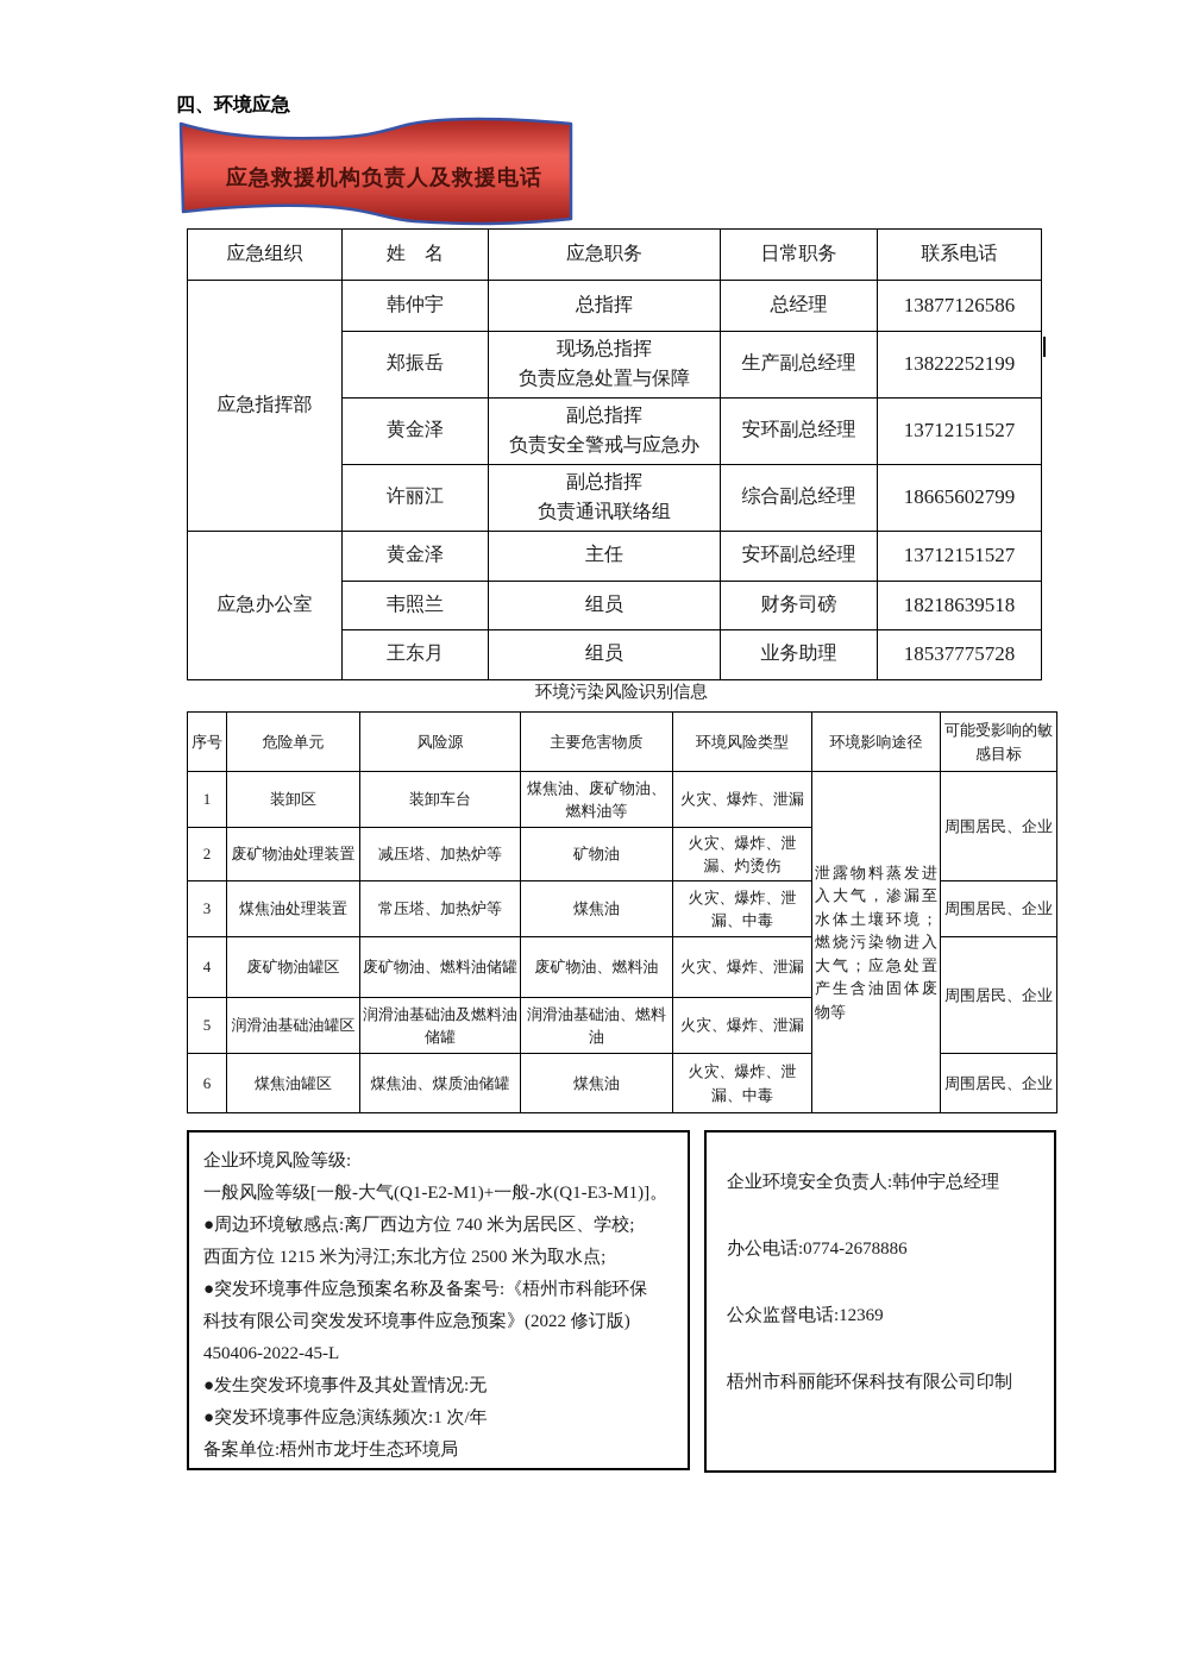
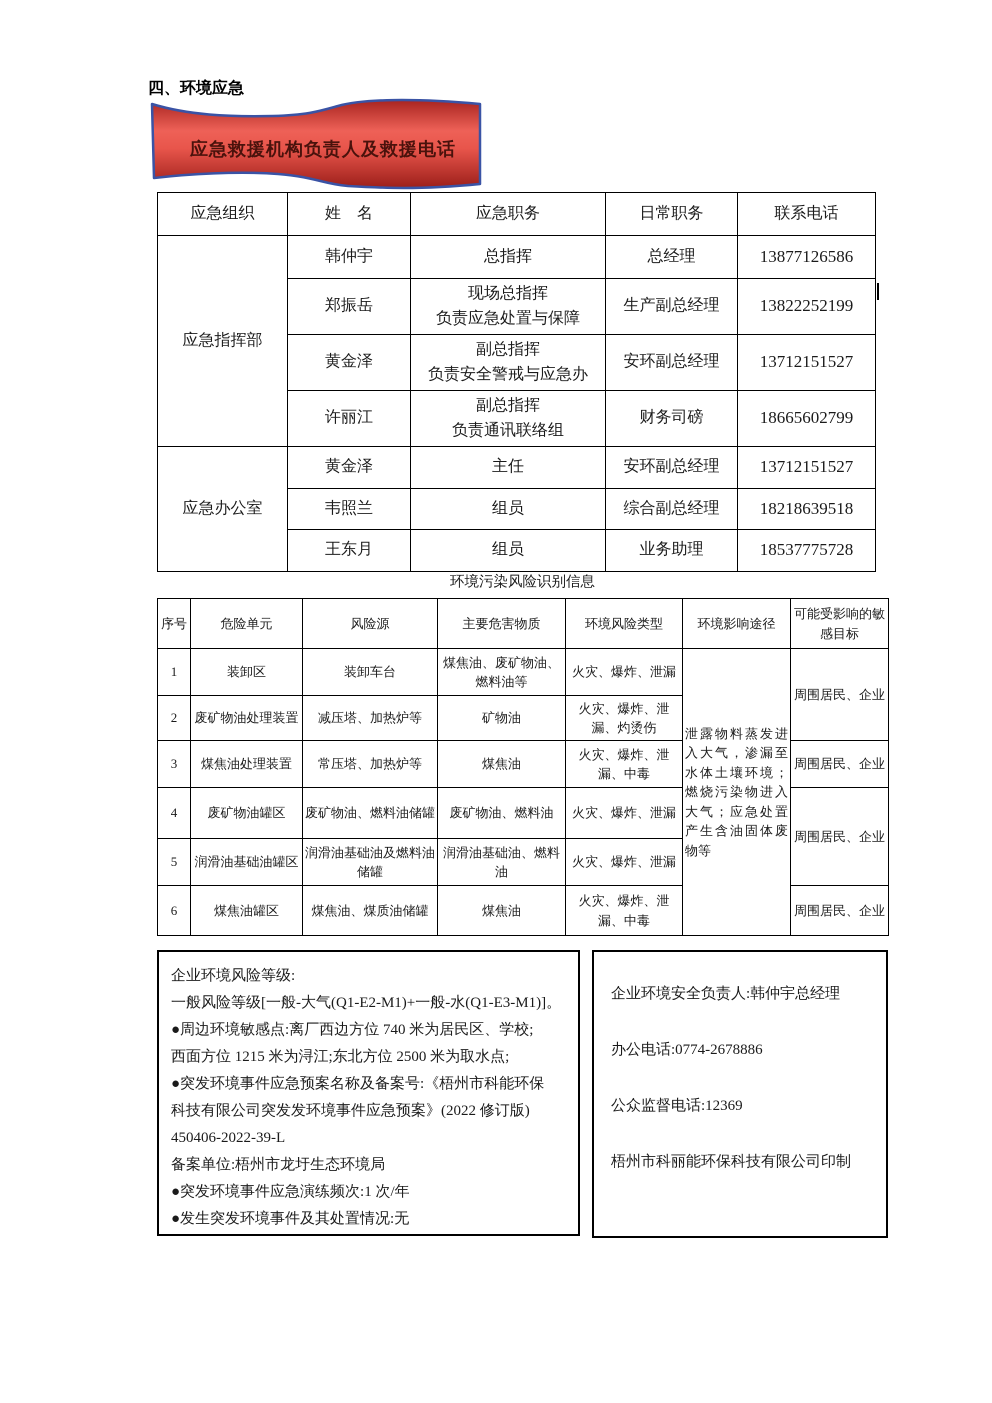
  四、环境应急
  应急救援机构负责人及救援电话
  应急组织	姓 名	应急职务	日常职务	联系电话
  应急指挥部	韩仲宇	总指挥	总经理	13877126586
  郑振岳	现场总指挥 负责应急处置与保障	生产副总经理	13822252199
  黄金泽	副总指挥 负责安全警戒与应急办	安环副总经理	13712151527
- 许丽江	副总指挥 负责通讯联络组	综合副总经理	18665602799
+ 许丽江	副总指挥 负责通讯联络组	财务司磅	18665602799
  应急办公室	黄金泽	主任	安环副总经理	13712151527
- 韦照兰	组员	财务司磅	18218639518
+ 韦照兰	组员	综合副总经理	18218639518
  王东月	组员	业务助理	18537775728
  环境污染风险识别信息
  序号	危险单元	风险源	主要危害物质	环境风险类型	环境影响途径	可能受影响的敏感目标
  1	装卸区	装卸车台	煤焦油、废矿物油、燃料油等	火灾、爆炸、泄漏	泄露物料蒸发进入大气，渗漏至水体土壤环境；燃烧污染物进入大气；应急处置产生含油固体废物等	周围居民、企业
  2	废矿物油处理装置	减压塔、加热炉等	矿物油	火灾、爆炸、泄漏、灼烫伤
  3	煤焦油处理装置	常压塔、加热炉等	煤焦油	火灾、爆炸、泄漏、中毒	周围居民、企业
  4	废矿物油罐区	废矿物油、燃料油储罐	废矿物油、燃料油	火灾、爆炸、泄漏	周围居民、企业
  5	润滑油基础油罐区	润滑油基础油及燃料油储罐	润滑油基础油、燃料油	火灾、爆炸、泄漏
  6	煤焦油罐区	煤焦油、煤质油储罐	煤焦油	火灾、爆炸、泄漏、中毒	周围居民、企业
  企业环境风险等级:
  一般风险等级[一般-大气(Q1-E2-M1)+一般-水(Q1-E3-M1)]。
  ●周边环境敏感点:离厂西边方位 740 米为居民区、学校;
  西面方位 1215 米为浔江;东北方位 2500 米为取水点;
  ●突发环境事件应急预案名称及备案号:《梧州市科能环保
  科技有限公司突发发环境事件应急预案》(2022 修订版)
- 450406-2022-45-L
+ 450406-2022-39-L
- ●发生突发环境事件及其处置情况:无
+ 备案单位:梧州市龙圩生态环境局
  ●突发环境事件应急演练频次:1 次/年
- 备案单位:梧州市龙圩生态环境局
+ ●发生突发环境事件及其处置情况:无
  企业环境安全负责人:韩仲宇总经理
  办公电话:0774-2678886
  公众监督电话:12369
  梧州市科丽能环保科技有限公司印制
